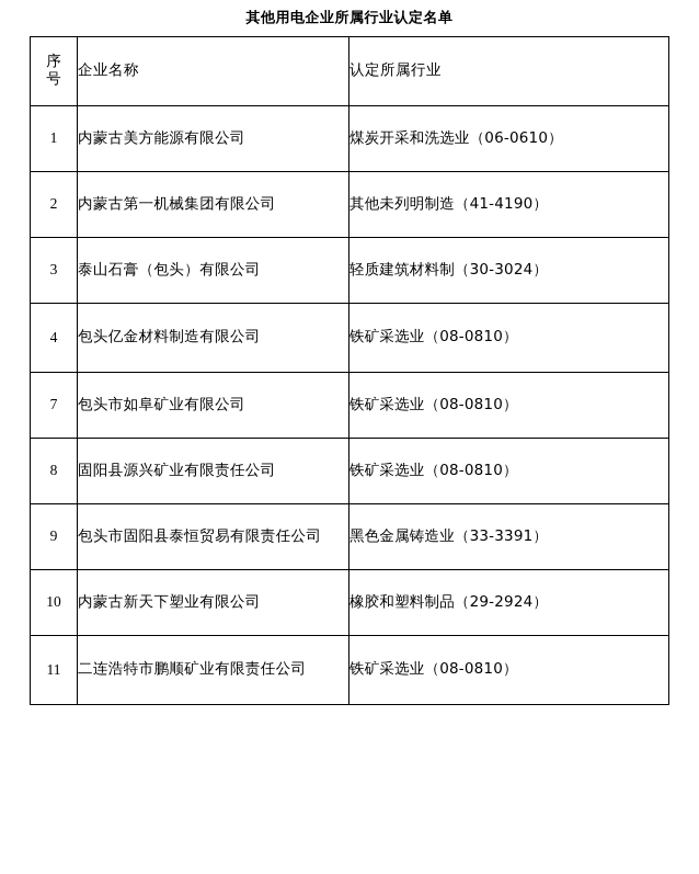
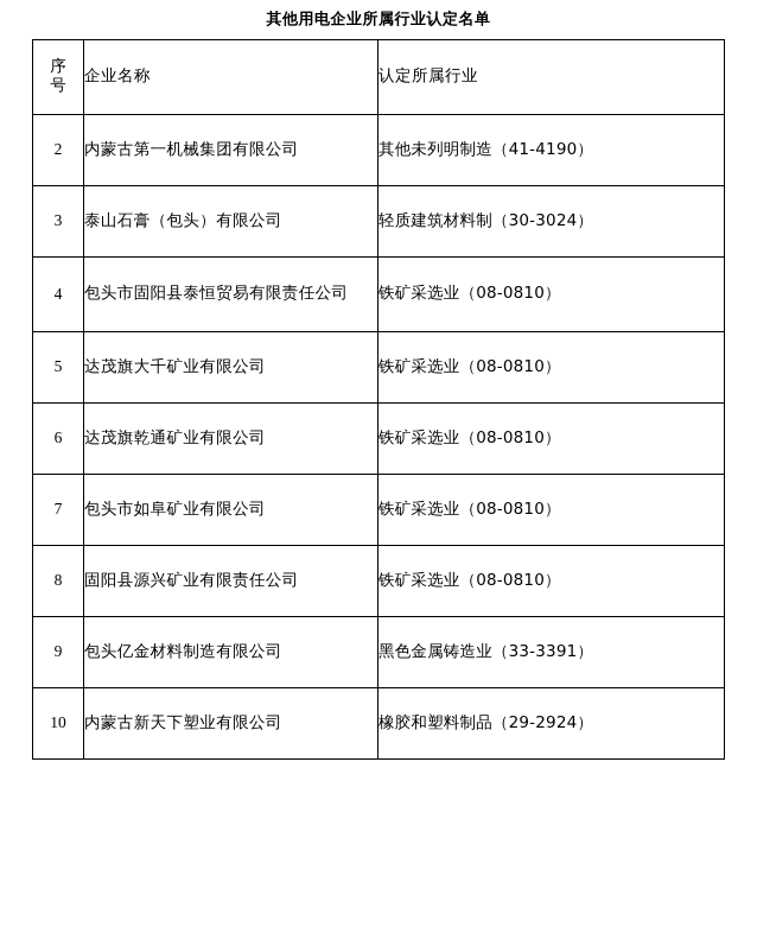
  其他用电企业所属行业认定名单
  序 号	企业名称	认定所属行业
- 1	内蒙古美方能源有限公司	煤炭开采和洗选业（06-0610）
  2	内蒙古第一机械集团有限公司	其他未列明制造（41-4190）
  3	泰山石膏（包头）有限公司	轻质建筑材料制（30-3024）
- 4	包头亿金材料制造有限公司	铁矿采选业（08-0810）
+ 4	包头市固阳县泰恒贸易有限责任公司	铁矿采选业（08-0810）
+ 5	达茂旗大千矿业有限公司	铁矿采选业（08-0810）
+ 6	达茂旗乾通矿业有限公司	铁矿采选业（08-0810）
  7	包头市如阜矿业有限公司	铁矿采选业（08-0810）
  8	固阳县源兴矿业有限责任公司	铁矿采选业（08-0810）
- 9	包头市固阳县泰恒贸易有限责任公司	黑色金属铸造业（33-3391）
+ 9	包头亿金材料制造有限公司	黑色金属铸造业（33-3391）
  10	内蒙古新天下塑业有限公司	橡胶和塑料制品（29-2924）
- 11	二连浩特市鹏顺矿业有限责任公司	铁矿采选业（08-0810）
